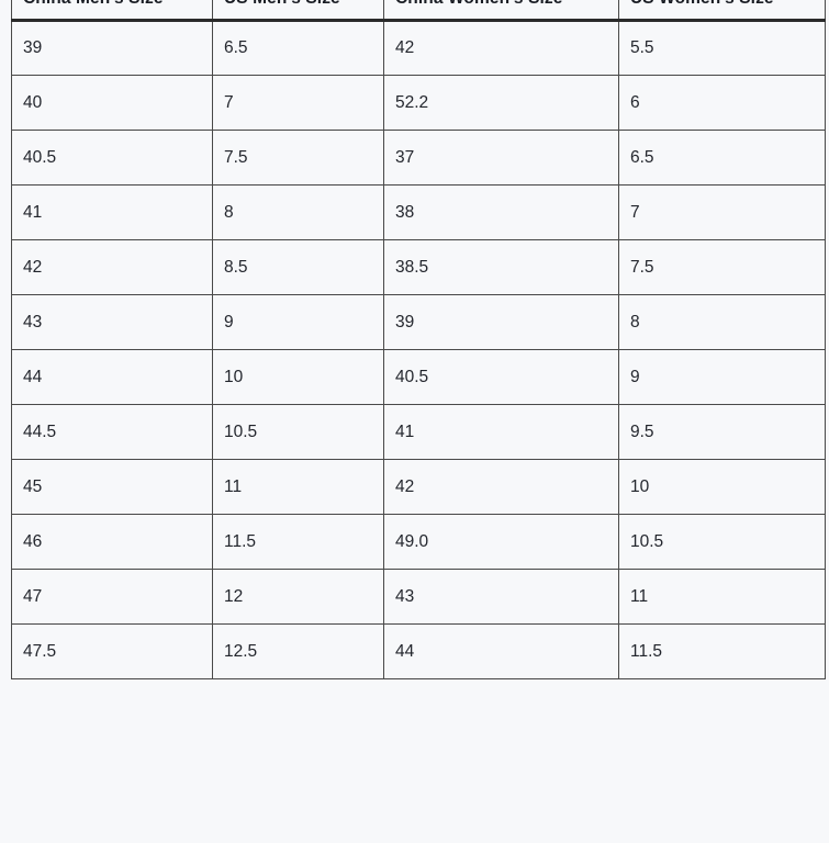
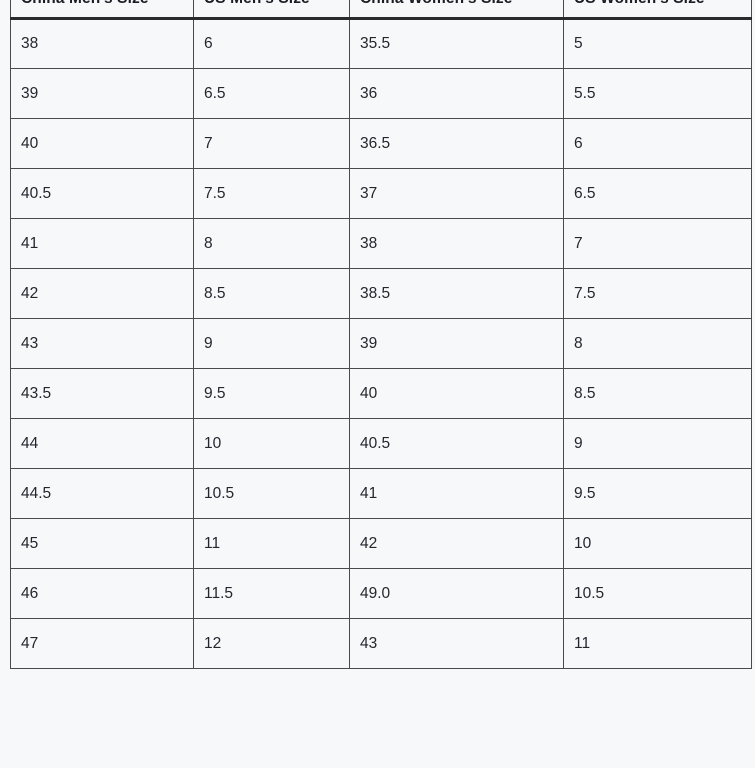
+ 38	6	35.5	5
- 39	6.5	42	5.5
+ 39	6.5	36	5.5
- 40	7	52.2	6
+ 40	7	36.5	6
  40.5	7.5	37	6.5
  41	8	38	7
  42	8.5	38.5	7.5
  43	9	39	8
+ 43.5	9.5	40	8.5
  44	10	40.5	9
  44.5	10.5	41	9.5
  45	11	42	10
  46	11.5	49.0	10.5
  47	12	43	11
- 47.5	12.5	44	11.5
